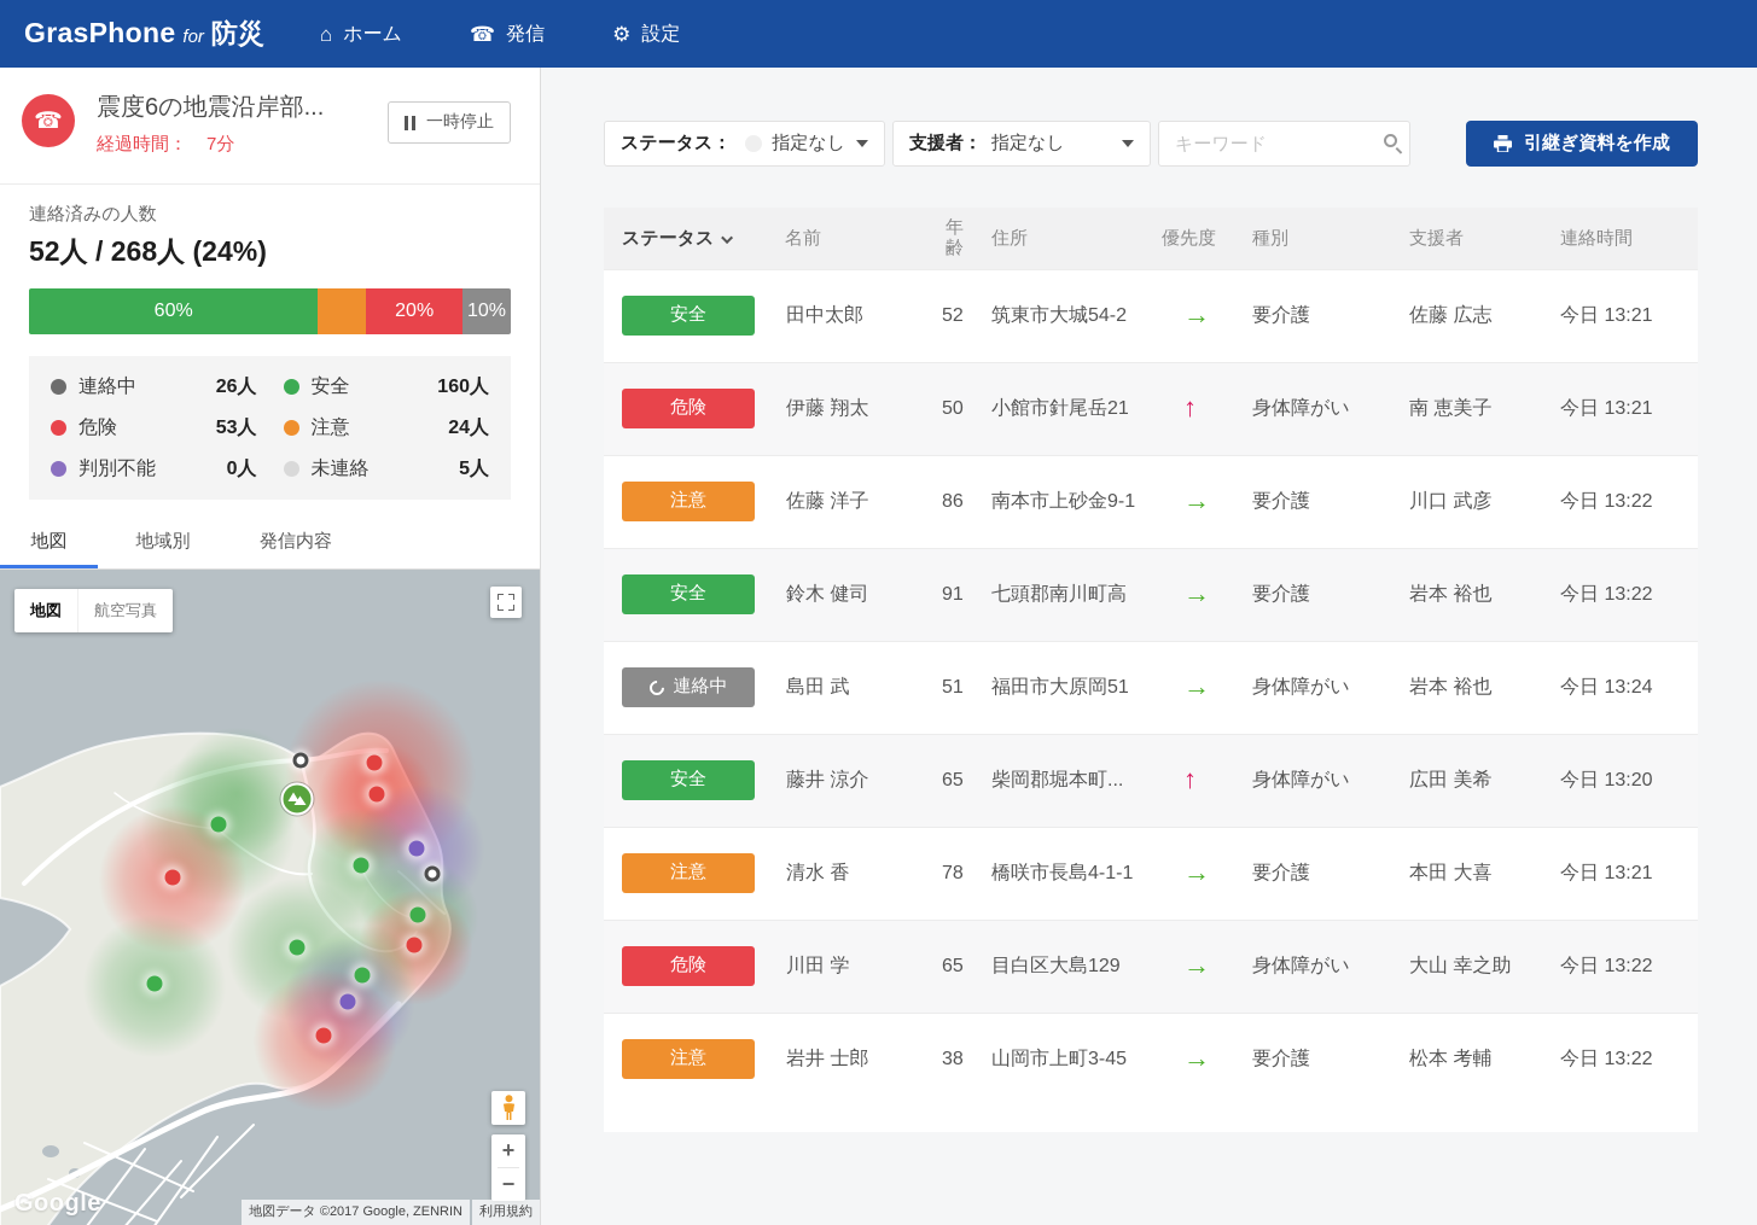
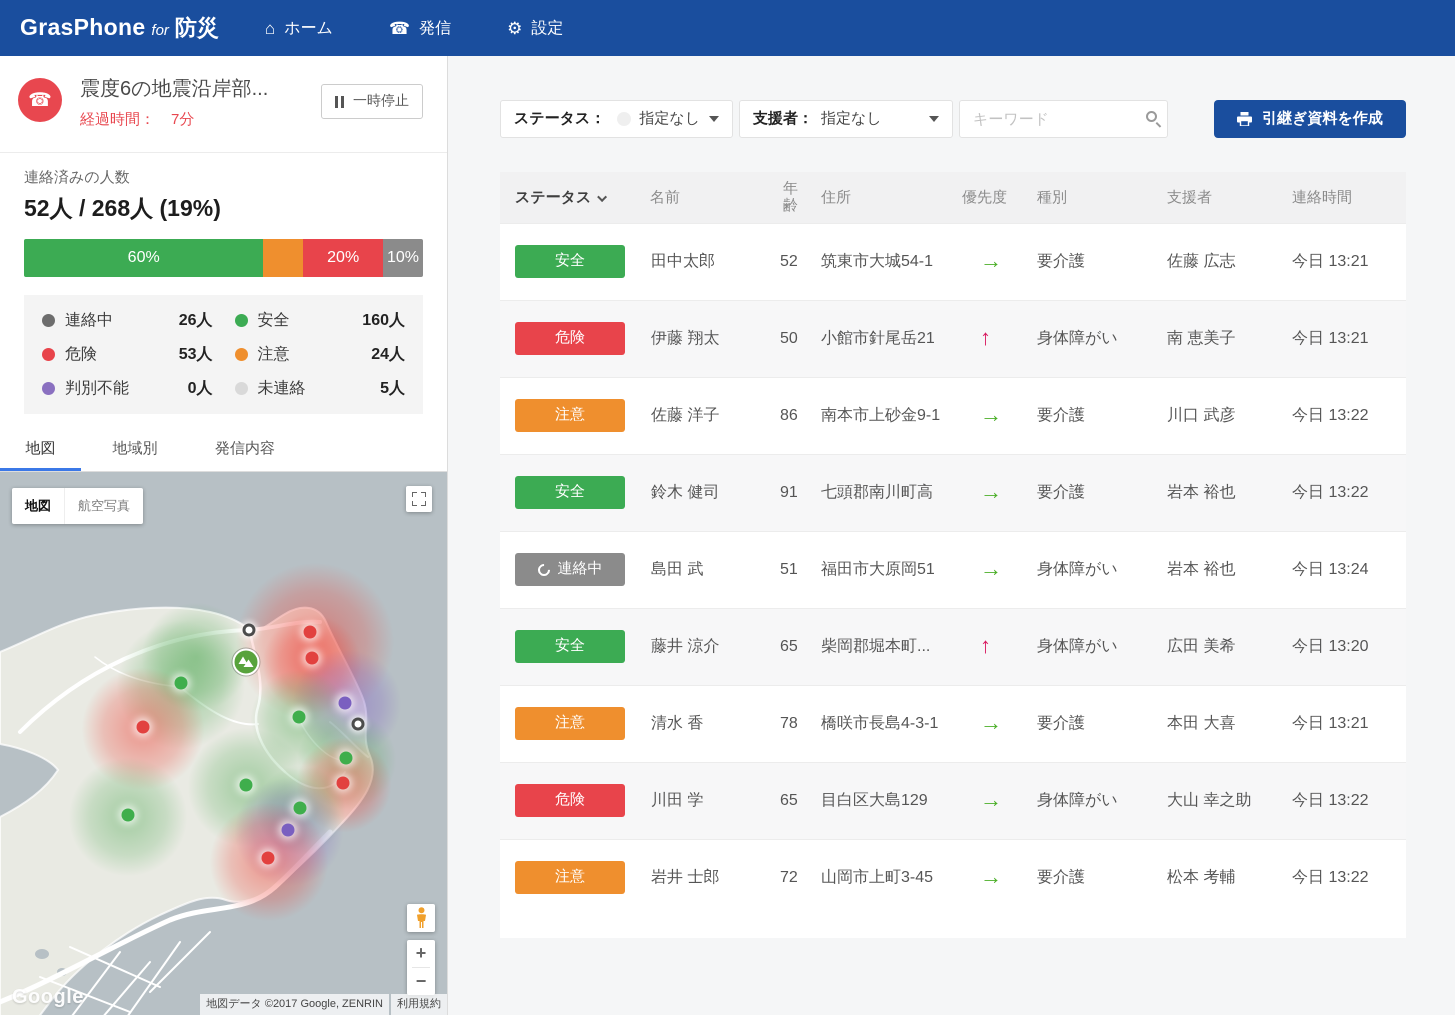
  GrasPhone
  for
  防災
  ⌂
  ホーム
  ☎
  発信
  ⚙
  設定
  ☎
  震度6の地震沿岸部...
  一時停止
  経過時間： 7分
  連絡済みの人数
- 52人 / 268人 (24%)
+ 52人 / 268人 (19%)
  60%
  20%
  10%
  連絡中
  26人
  安全
  160人
  危険
  53人
  注意
  24人
  判別不能
  0人
  未連絡
  5人
  地図
  地域別
  発信内容
  地図
  航空写真
  +
  −
  Google
  地図データ ©2017 Google, ZENRIN
  利用規約
  ステータス：
  指定なし
  支援者：
  指定なし
  キーワード
  引継ぎ資料を作成
  ステータス	名前	年齢	住所	優先度	種別	支援者	連絡時間
- 安全	田中太郎	52	筑東市大城54-2		要介護	佐藤 広志	今日 13:21
+ 安全	田中太郎	52	筑東市大城54-1		要介護	佐藤 広志	今日 13:21
  危険	伊藤 翔太	50	小館市針尾岳21		身体障がい	南 恵美子	今日 13:21
  注意	佐藤 洋子	86	南本市上砂金9-1		要介護	川口 武彦	今日 13:22
  安全	鈴木 健司	91	七頭郡南川町高		要介護	岩本 裕也	今日 13:22
  連絡中	島田 武	51	福田市大原岡51		身体障がい	岩本 裕也	今日 13:24
  安全	藤井 涼介	65	柴岡郡堀本町...		身体障がい	広田 美希	今日 13:20
- 注意	清水 香	78	橋咲市長島4-1-1		要介護	本田 大喜	今日 13:21
+ 注意	清水 香	78	橋咲市長島4-3-1		要介護	本田 大喜	今日 13:21
  危険	川田 学	65	目白区大島129		身体障がい	大山 幸之助	今日 13:22
- 注意	岩井 士郎	38	山岡市上町3-45		要介護	松本 考輔	今日 13:22
+ 注意	岩井 士郎	72	山岡市上町3-45		要介護	松本 考輔	今日 13:22
